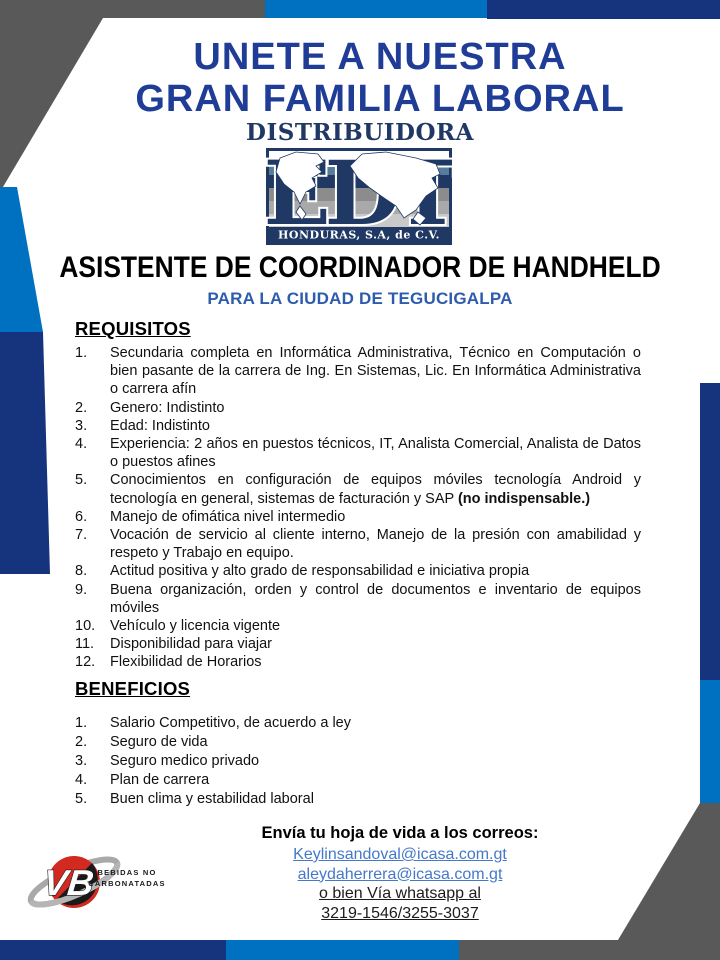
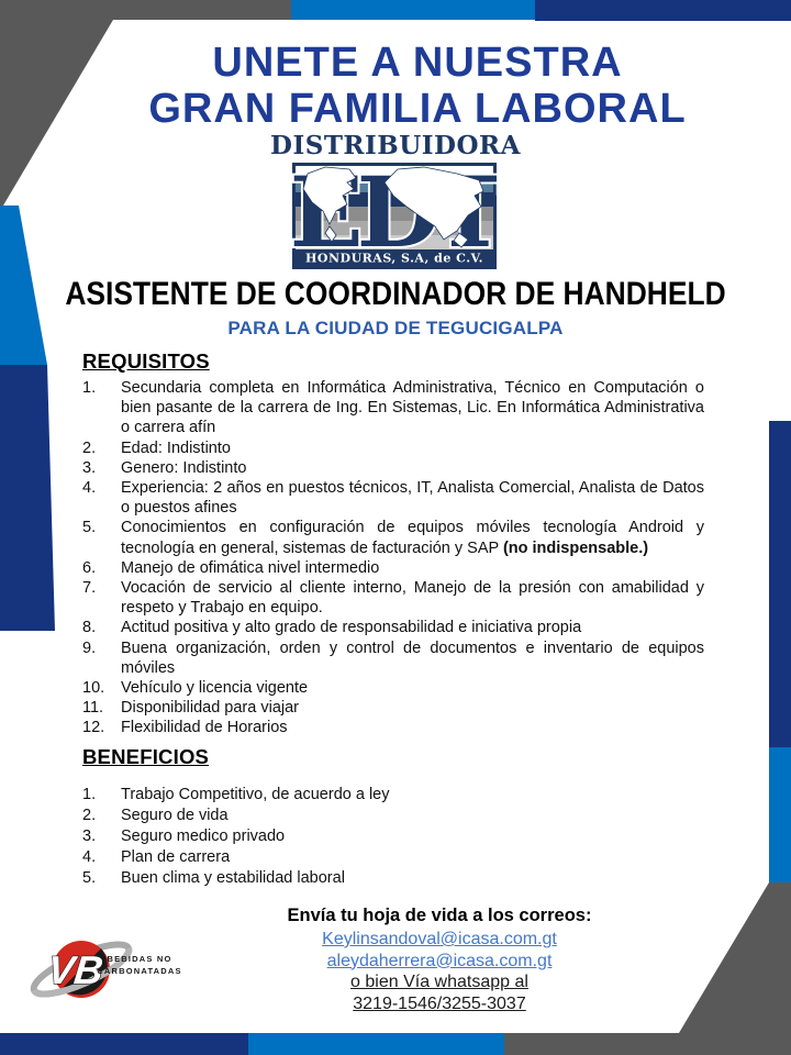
  UNETE A NUESTRA
  GRAN FAMILIA LABORAL
  DISTRIBUIDORA
  HONDURAS, S.A, de C.V.
  ASISTENTE DE COORDINADOR DE HANDHELD
  PARA LA CIUDAD DE TEGUCIGALPA
  REQUISITOS
  1.
  Secundaria completa en Informática Administrativa, Técnico en Computación o bien pasante de la carrera de Ing. En Sistemas, Lic. En Informática Administrativa o carrera afín
  2.
- Genero: Indistinto
+ Edad: Indistinto
  3.
- Edad: Indistinto
+ Genero: Indistinto
  4.
  Experiencia: 2 años en puestos técnicos, IT, Analista Comercial, Analista de Datos o puestos afines
  5.
  Conocimientos en configuración de equipos móviles tecnología Android y tecnología en general, sistemas de facturación y SAP (no indispensable.)
  6.
  Manejo de ofimática nivel intermedio
  7.
  Vocación de servicio al cliente interno, Manejo de la presión con amabilidad y respeto y Trabajo en equipo.
  8.
  Actitud positiva y alto grado de responsabilidad e iniciativa propia
  9.
  Buena organización, orden y control de documentos e inventario de equipos móviles
  10.
  Vehículo y licencia vigente
  11.
  Disponibilidad para viajar
  12.
  Flexibilidad de Horarios
  BENEFICIOS
  1.
- Salario Competitivo, de acuerdo a ley
+ Trabajo Competitivo, de acuerdo a ley
  2.
  Seguro de vida
  3.
  Seguro medico privado
  4.
  Plan de carrera
  5.
  Buen clima y estabilidad laboral
  Envía tu hoja de vida a los correos:
  Keylinsandoval@icasa.com.gt
  aleydaherrera@icasa.com.gt
  o bien Vía whatsapp al
  3219-1546/3255-3037
  BEBIDAS NO
  CARBONATADAS
